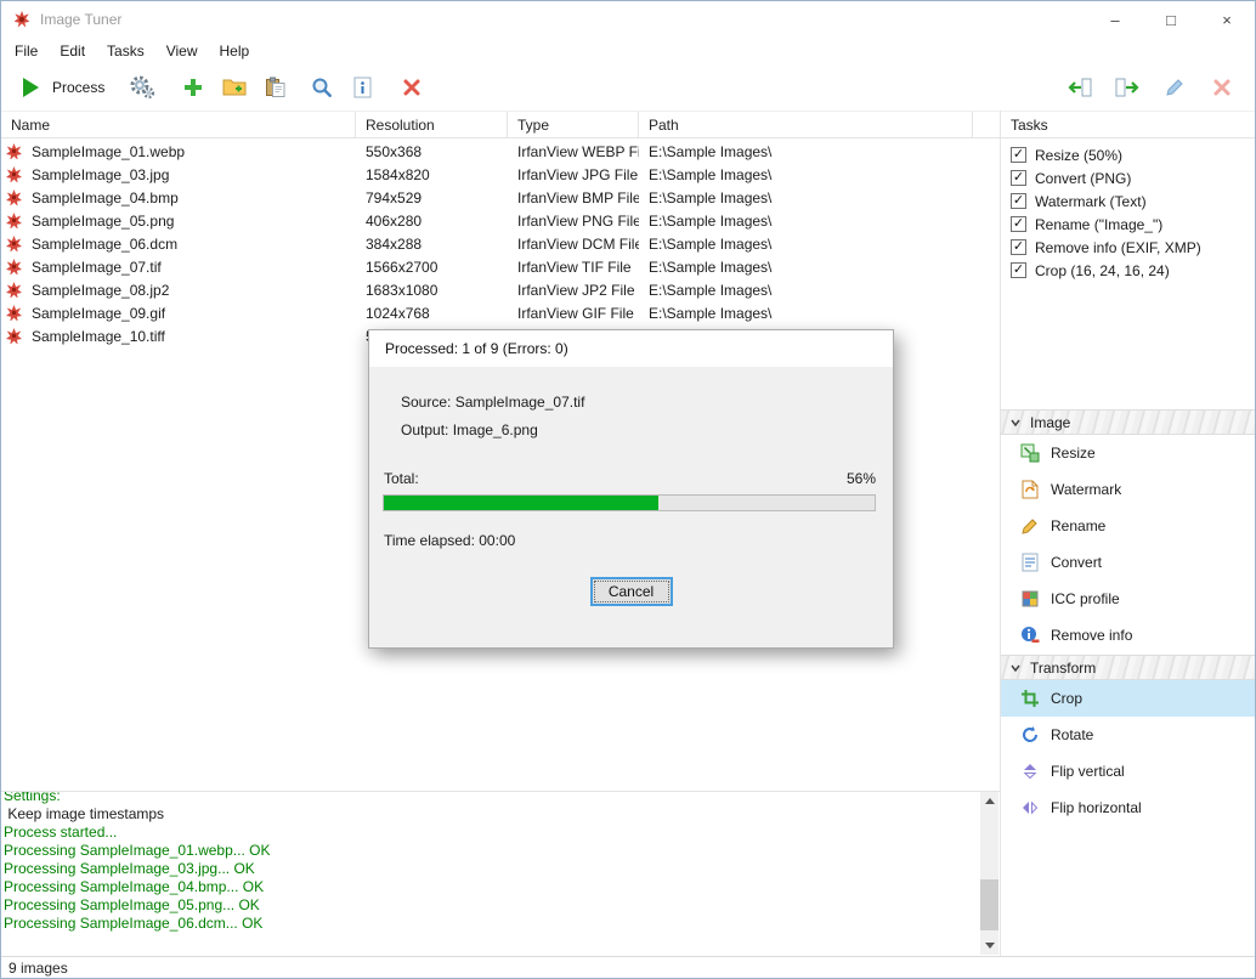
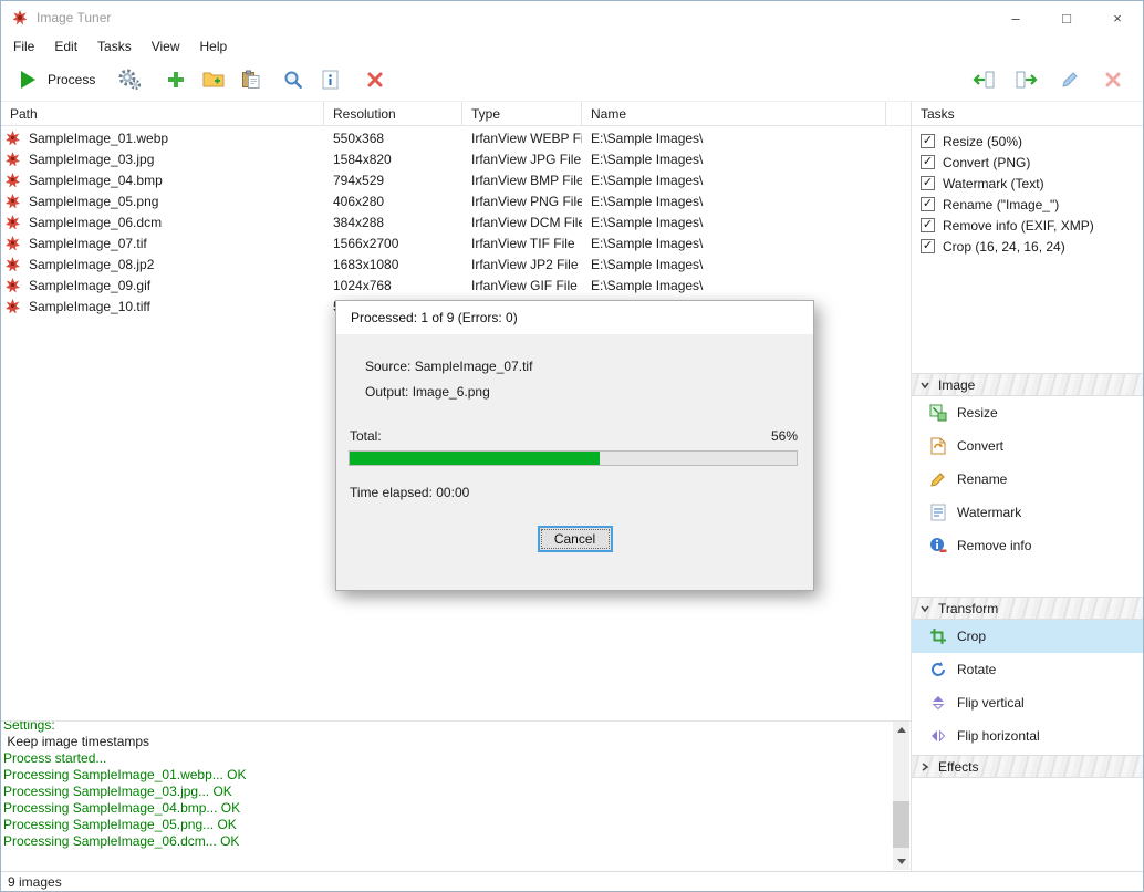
  Image Tuner
  –
  □
  ×
  File
  Edit
  Tasks
  View
  Help
  Process
- Name
+ Path
  Resolution
  Type
- Path
+ Name
  SampleImage_01.webp
  550x368
  IrfanView WEBP F
  E:\Sample Images\
  SampleImage_03.jpg
  1584x820
  IrfanView JPG File
  E:\Sample Images\
  SampleImage_04.bmp
  794x529
  IrfanView BMP File
  E:\Sample Images\
  SampleImage_05.png
  406x280
  IrfanView PNG File
  E:\Sample Images\
  SampleImage_06.dcm
  384x288
  IrfanView DCM File
  E:\Sample Images\
  SampleImage_07.tif
  1566x2700
  IrfanView TIF File
  E:\Sample Images\
  SampleImage_08.jp2
  1683x1080
  IrfanView JP2 File
  E:\Sample Images\
  SampleImage_09.gif
  1024x768
  IrfanView GIF File
  E:\Sample Images\
  SampleImage_10.tiff
  Tasks
  ✓
  Resize (50%)
  ✓
  Convert (PNG)
  ✓
  Watermark (Text)
  ✓
  Rename ("Image_")
  ✓
  Remove info (EXIF, XMP)
  ✓
  Crop (16, 24, 16, 24)
  Image
  Resize
- Watermark
+ Convert
  Rename
- Convert
+ Watermark
- ICC profile
  Remove info
  Transform
  Crop
  Rotate
  Flip vertical
  Flip horizontal
+ Effects
  Settings:
  Keep image timestamps
  Process started...
  Processing SampleImage_01.webp... OK
  Processing SampleImage_03.jpg... OK
  Processing SampleImage_04.bmp... OK
  Processing SampleImage_05.png... OK
  Processing SampleImage_06.dcm... OK
  9 images
  Processed: 1 of 9 (Errors: 0)
  Source: SampleImage_07.tif
  Output: Image_6.png
  Total:
  56%
  Time elapsed: 00:00
  Cancel
